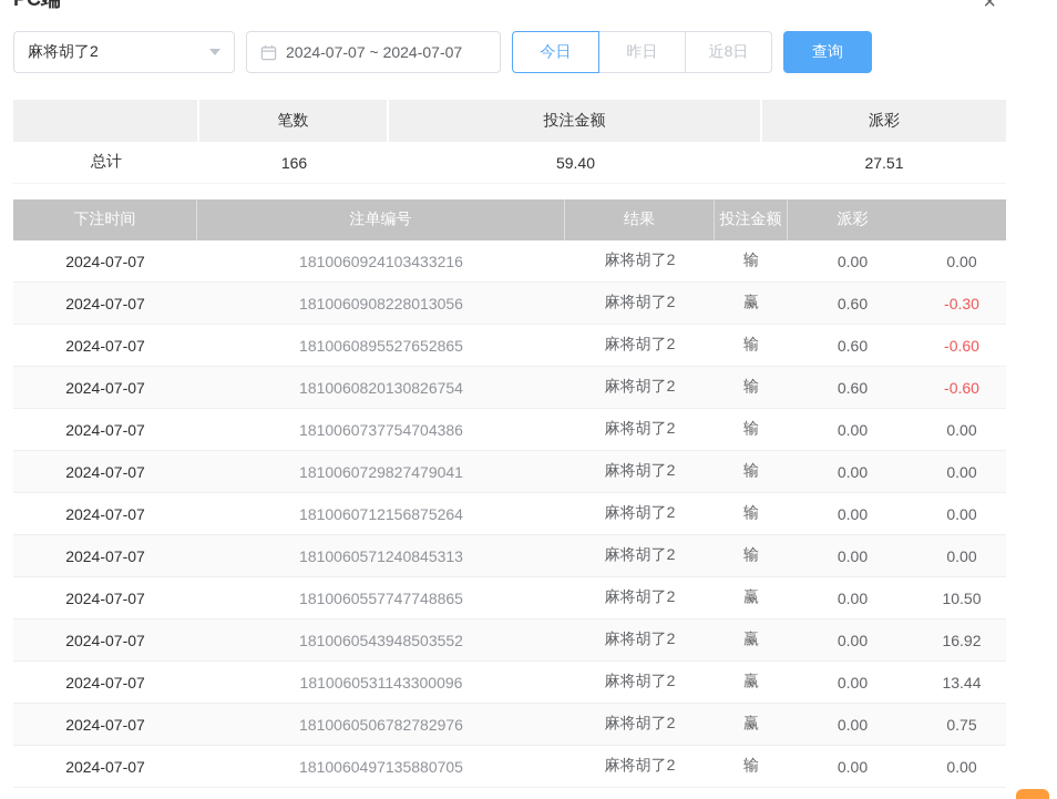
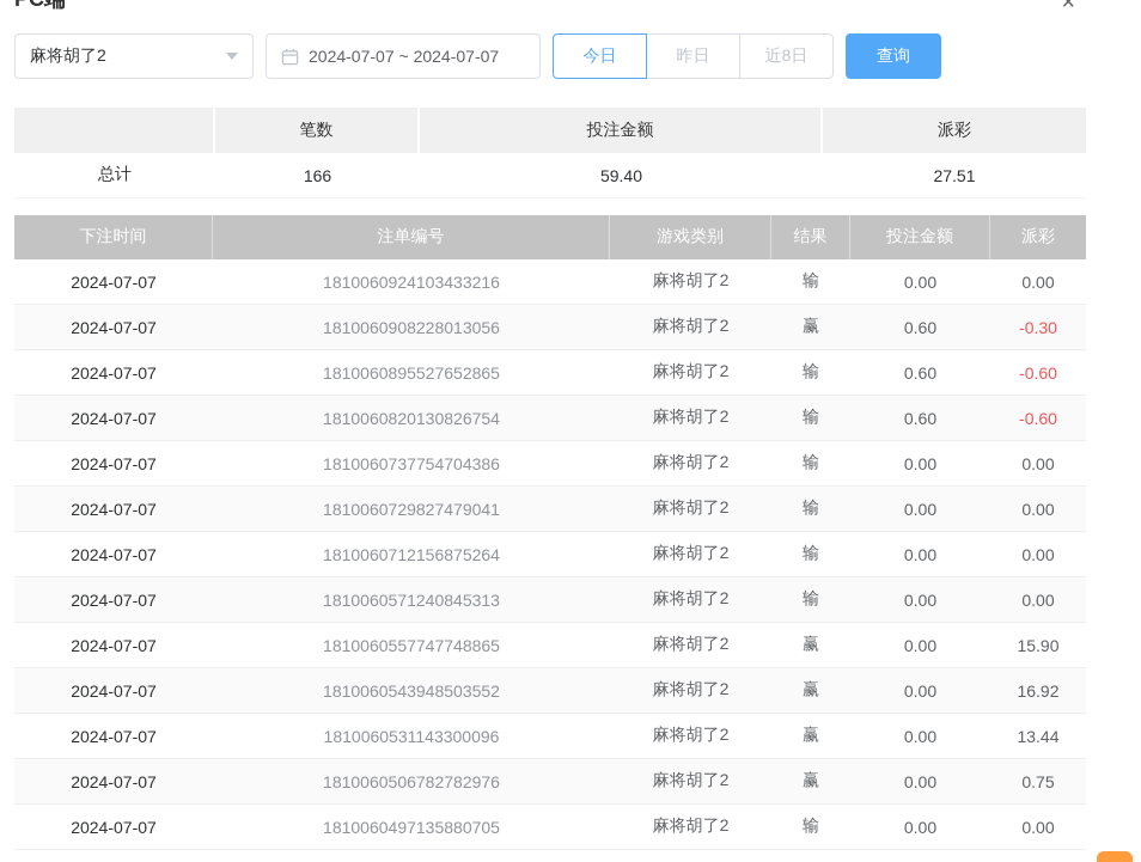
  ×
  麻将胡了2
  2024-07-07 ~ 2024-07-07
  今日
  昨日
  近8日
  查询
  笔数
  投注金额
  派彩
  总计
  166
  59.40
  27.51
  下注时间
  注单编号
+ 游戏类别
  结果
  投注金额
  派彩
  2024-07-07
  1810060924103433216
  麻将胡了2
  输
  0.00
  0.00
  2024-07-07
  1810060908228013056
  麻将胡了2
  赢
  0.60
  -0.30
  2024-07-07
  1810060895527652865
  麻将胡了2
  输
  0.60
  -0.60
  2024-07-07
  1810060820130826754
  麻将胡了2
  输
  0.60
  -0.60
  2024-07-07
  1810060737754704386
  麻将胡了2
  输
  0.00
  0.00
  2024-07-07
  1810060729827479041
  麻将胡了2
  输
  0.00
  0.00
  2024-07-07
  1810060712156875264
  麻将胡了2
  输
  0.00
  0.00
  2024-07-07
  1810060571240845313
  麻将胡了2
  输
  0.00
  0.00
  2024-07-07
  1810060557747748865
  麻将胡了2
  赢
  0.00
- 10.50
+ 15.90
  2024-07-07
  1810060543948503552
  麻将胡了2
  赢
  0.00
  16.92
  2024-07-07
  1810060531143300096
  麻将胡了2
  赢
  0.00
  13.44
  2024-07-07
  1810060506782782976
  麻将胡了2
  赢
  0.00
  0.75
  2024-07-07
  1810060497135880705
  麻将胡了2
  输
  0.00
  0.00
